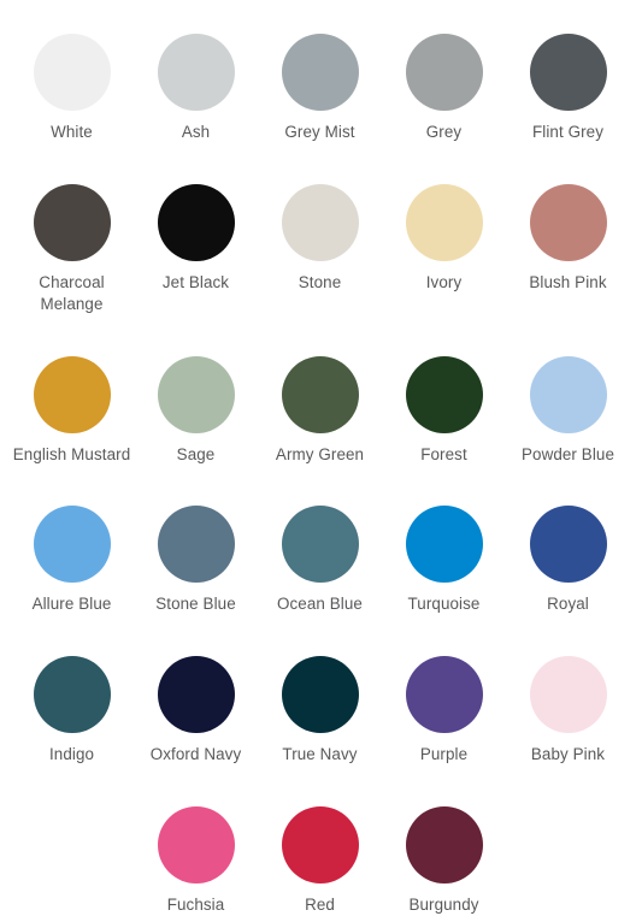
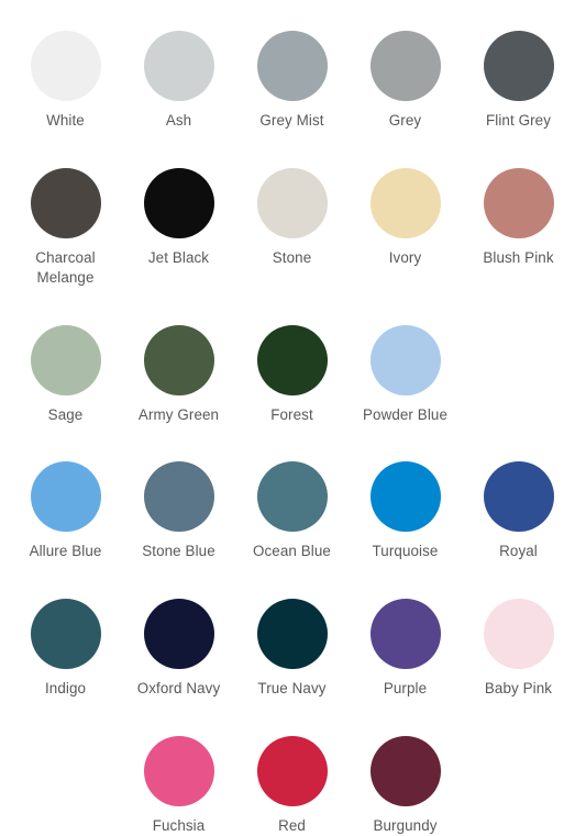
  White
  Ash
  Grey Mist
  Grey
  Flint Grey
  Charcoal Melange
  Jet Black
  Stone
  Ivory
  Blush Pink
- English Mustard
  Sage
  Army Green
  Forest
  Powder Blue
  Allure Blue
  Stone Blue
  Ocean Blue
  Turquoise
  Royal
  Indigo
  Oxford Navy
  True Navy
  Purple
  Baby Pink
  Fuchsia
  Red
  Burgundy
